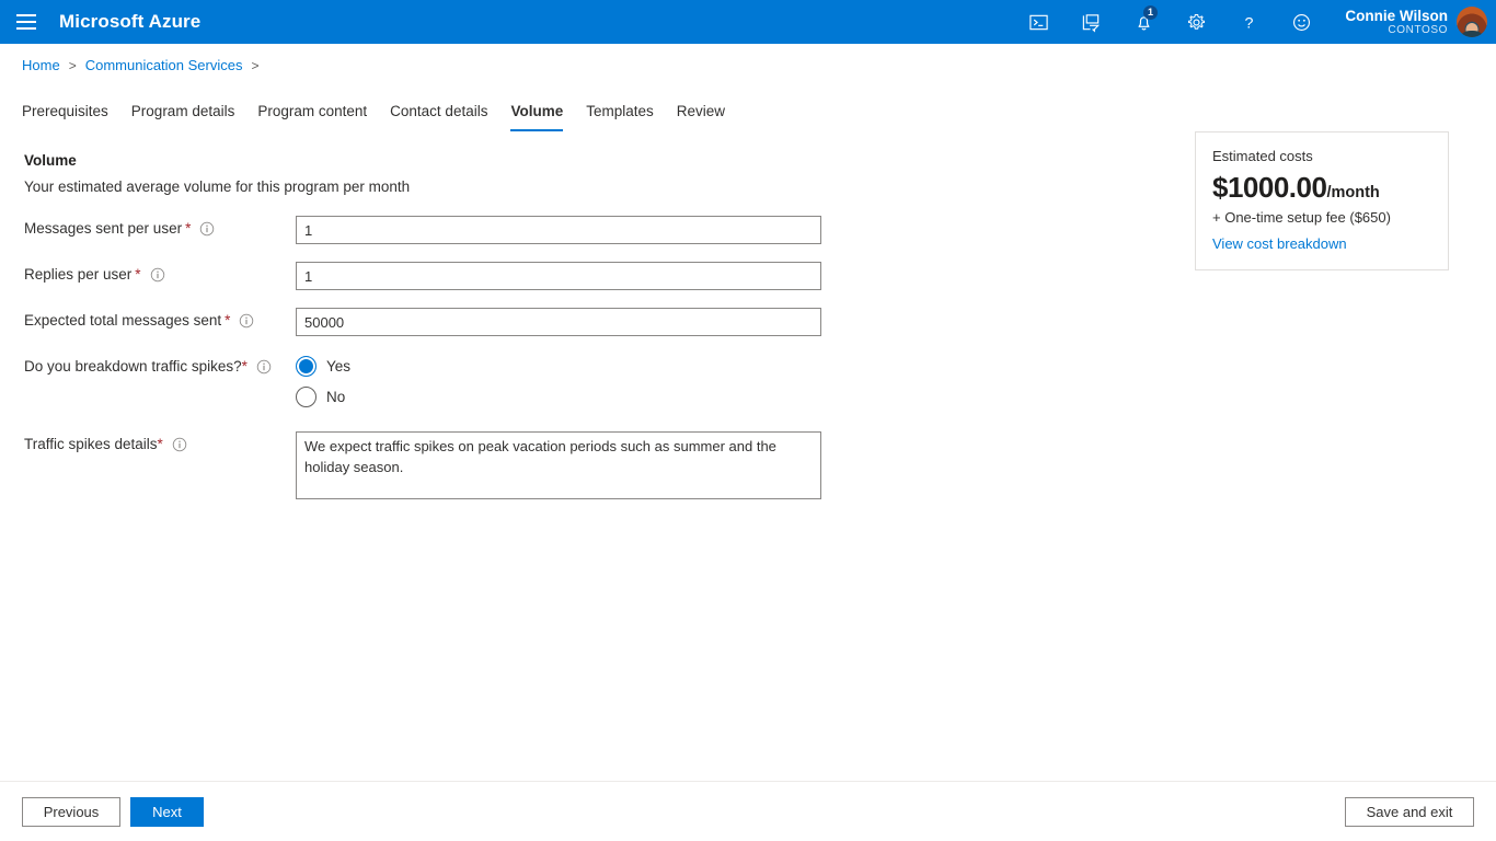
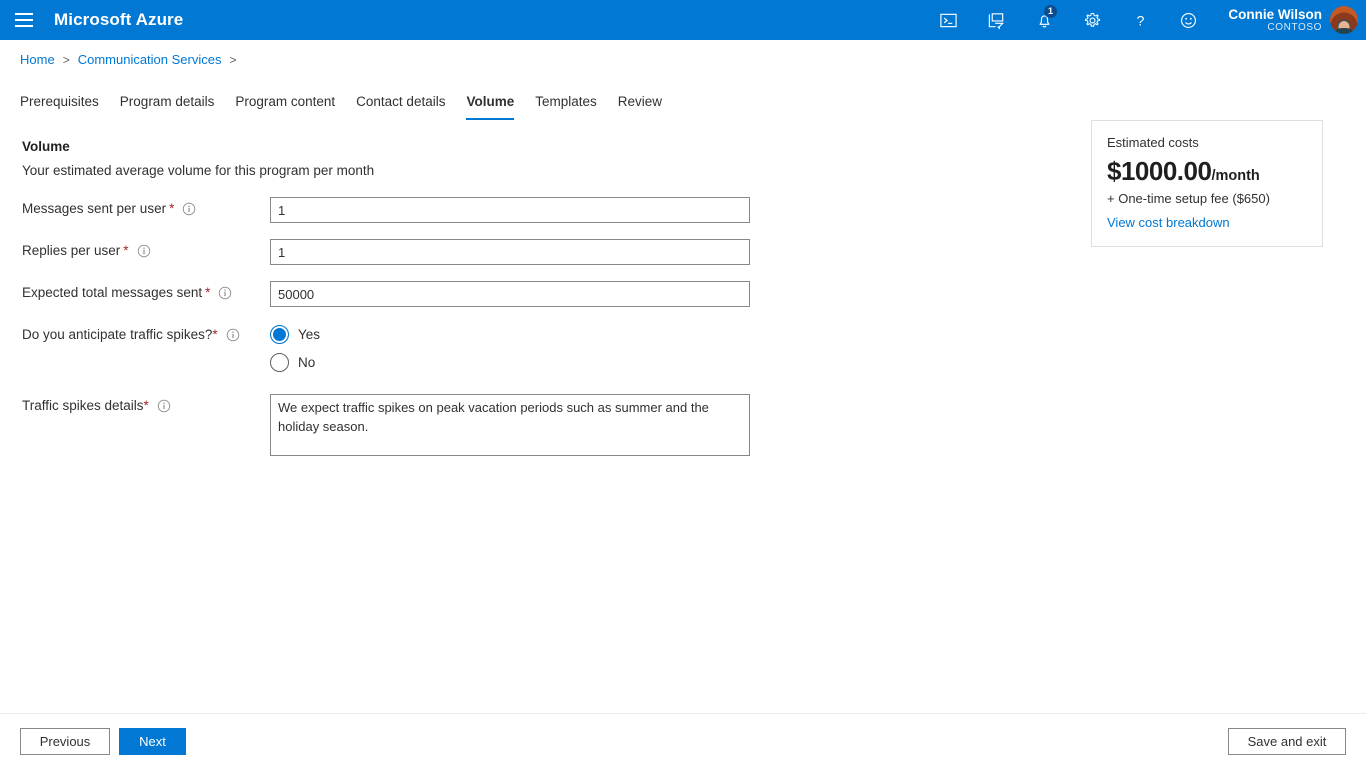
  Microsoft Azure
  1
  ?
  Connie Wilson
  CONTOSO
  Home
  >
  Communication Services
  >
  Prerequisites
  Program details
  Program content
  Contact details
  Volume
  Templates
  Review
  Volume
  Your estimated average volume for this program per month
  Messages sent per user
  *
  1
  Replies per user
  *
  1
  Expected total messages sent
  *
  50000
- Do you breakdown traffic spikes?
+ Do you anticipate traffic spikes?
  *
  Yes
  No
  Traffic spikes details
  *
  Estimated costs
  $1000.00
  /month
  + One-time setup fee ($650)
  View cost breakdown
  Previous
  Next
  Save and exit
